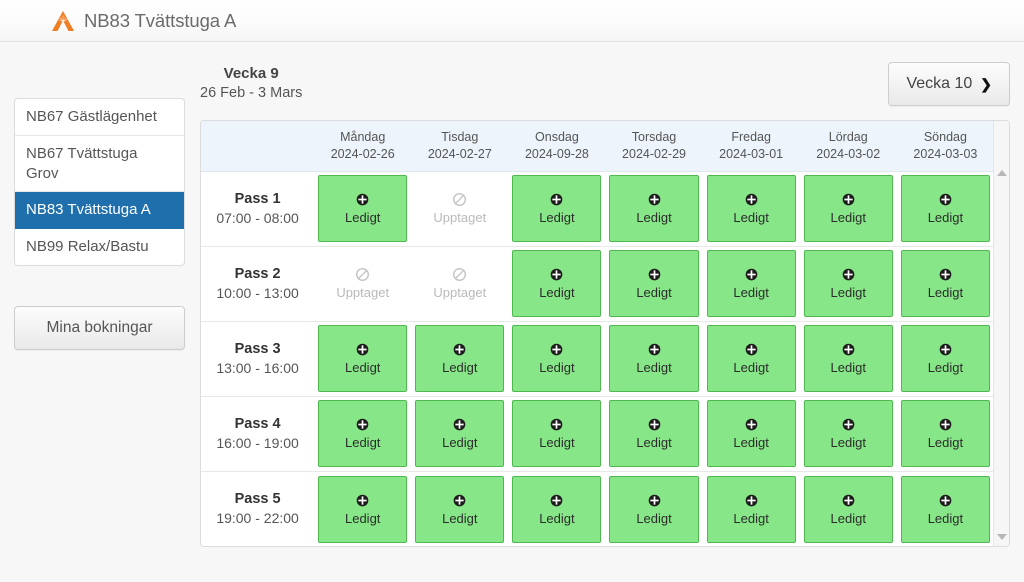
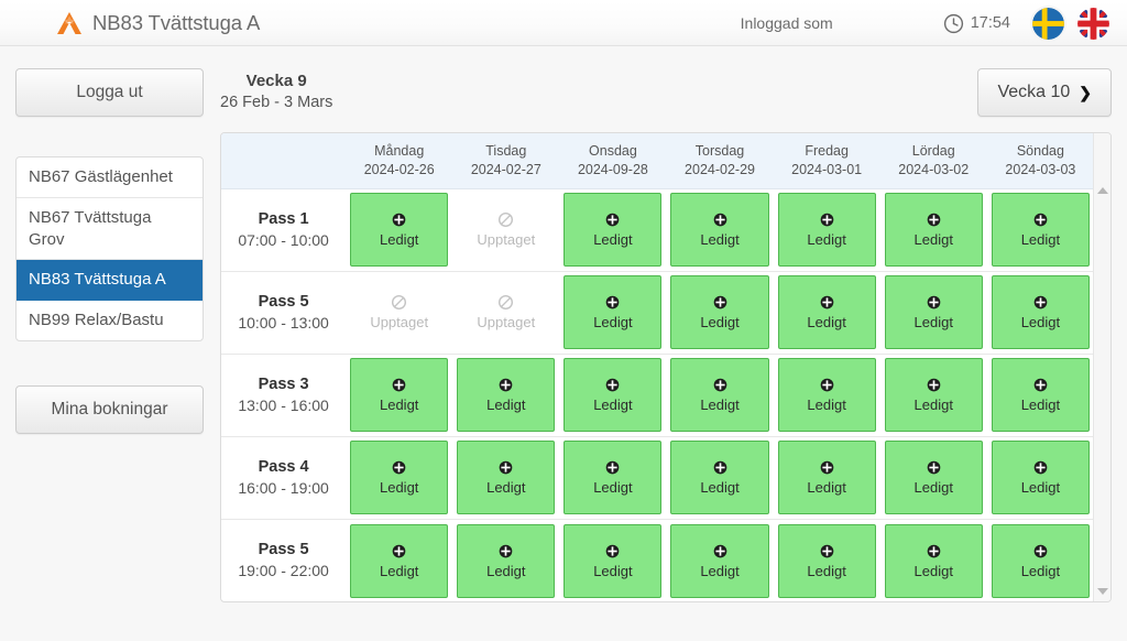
  NB83 Tvättstuga A
+ Inloggad som
+ 17:54
+ Logga ut
  NB67 Gästlägenhet
  NB67 Tvättstuga Grov
  NB83 Tvättstuga A
  NB99 Relax/Bastu
  Mina bokningar
  Vecka 9
  26 Feb - 3 Mars
  Vecka 10
  ❯
  	Måndag2024-02-26	Tisdag2024-02-27	Onsdag2024-09-28	Torsdag2024-02-29	Fredag2024-03-01	Lördag2024-03-02	Söndag2024-03-03
- Pass 107:00 - 08:00	Ledigt	Upptaget	Ledigt	Ledigt	Ledigt	Ledigt	Ledigt
+ Pass 107:00 - 10:00	Ledigt	Upptaget	Ledigt	Ledigt	Ledigt	Ledigt	Ledigt
- Pass 210:00 - 13:00	Upptaget	Upptaget	Ledigt	Ledigt	Ledigt	Ledigt	Ledigt
+ Pass 510:00 - 13:00	Upptaget	Upptaget	Ledigt	Ledigt	Ledigt	Ledigt	Ledigt
  Pass 313:00 - 16:00	Ledigt	Ledigt	Ledigt	Ledigt	Ledigt	Ledigt	Ledigt
  Pass 416:00 - 19:00	Ledigt	Ledigt	Ledigt	Ledigt	Ledigt	Ledigt	Ledigt
  Pass 519:00 - 22:00	Ledigt	Ledigt	Ledigt	Ledigt	Ledigt	Ledigt	Ledigt
